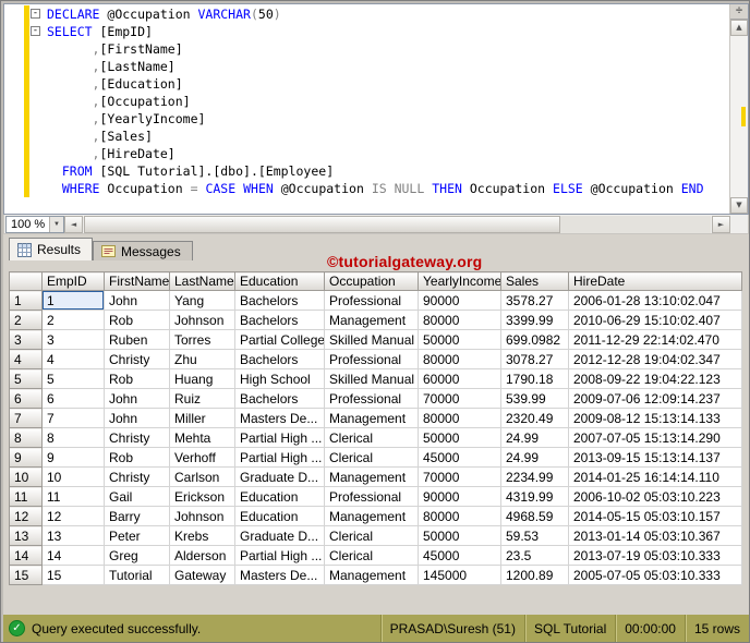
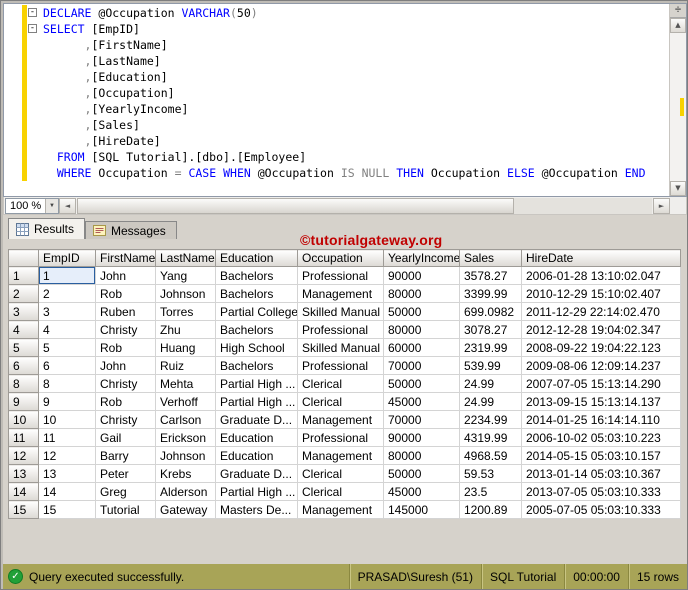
  -
  DECLARE @Occupation VARCHAR(50)
  -
  SELECT [EmpID]
  ,[FirstName]
  ,[LastName]
  ,[Education]
  ,[Occupation]
  ,[YearlyIncome]
  ,[Sales]
  ,[HireDate]
  FROM [SQL Tutorial].[dbo].[Employee]
  WHERE Occupation = CASE WHEN @Occupation IS NULL THEN Occupation ELSE @Occupation END
  ÷
  ▲
  ▼
  100 %
  ◄
  ►
  Results
  Messages
  ©tutorialgateway.org
  	EmpID	FirstName	LastName	Education	Occupation	YearlyIncome	Sales	HireDate
  1	1	John	Yang	Bachelors	Professional	90000	3578.27	2006-01-28 13:10:02.047
- 2	2	Rob	Johnson	Bachelors	Management	80000	3399.99	2010-06-29 15:10:02.407
+ 2	2	Rob	Johnson	Bachelors	Management	80000	3399.99	2010-12-29 15:10:02.407
  3	3	Ruben	Torres	Partial College	Skilled Manual	50000	699.0982	2011-12-29 22:14:02.470
  4	4	Christy	Zhu	Bachelors	Professional	80000	3078.27	2012-12-28 19:04:02.347
- 5	5	Rob	Huang	High School	Skilled Manual	60000	1790.18	2008-09-22 19:04:22.123
+ 5	5	Rob	Huang	High School	Skilled Manual	60000	2319.99	2008-09-22 19:04:22.123
- 6	6	John	Ruiz	Bachelors	Professional	70000	539.99	2009-07-06 12:09:14.237
+ 6	6	John	Ruiz	Bachelors	Professional	70000	539.99	2009-08-06 12:09:14.237
- 7	7	John	Miller	Masters De...	Management	80000	2320.49	2009-08-12 15:13:14.133
  8	8	Christy	Mehta	Partial High ...	Clerical	50000	24.99	2007-07-05 15:13:14.290
  9	9	Rob	Verhoff	Partial High ...	Clerical	45000	24.99	2013-09-15 15:13:14.137
  10	10	Christy	Carlson	Graduate D...	Management	70000	2234.99	2014-01-25 16:14:14.110
  11	11	Gail	Erickson	Education	Professional	90000	4319.99	2006-10-02 05:03:10.223
  12	12	Barry	Johnson	Education	Management	80000	4968.59	2014-05-15 05:03:10.157
  13	13	Peter	Krebs	Graduate D...	Clerical	50000	59.53	2013-01-14 05:03:10.367
- 14	14	Greg	Alderson	Partial High ...	Clerical	45000	23.5	2013-07-19 05:03:10.333
+ 14	14	Greg	Alderson	Partial High ...	Clerical	45000	23.5	2013-07-05 05:03:10.333
  15	15	Tutorial	Gateway	Masters De...	Management	145000	1200.89	2005-07-05 05:03:10.333
  ✓
  Query executed successfully.
  PRASAD\Suresh (51)
  SQL Tutorial
  00:00:00
  15 rows
